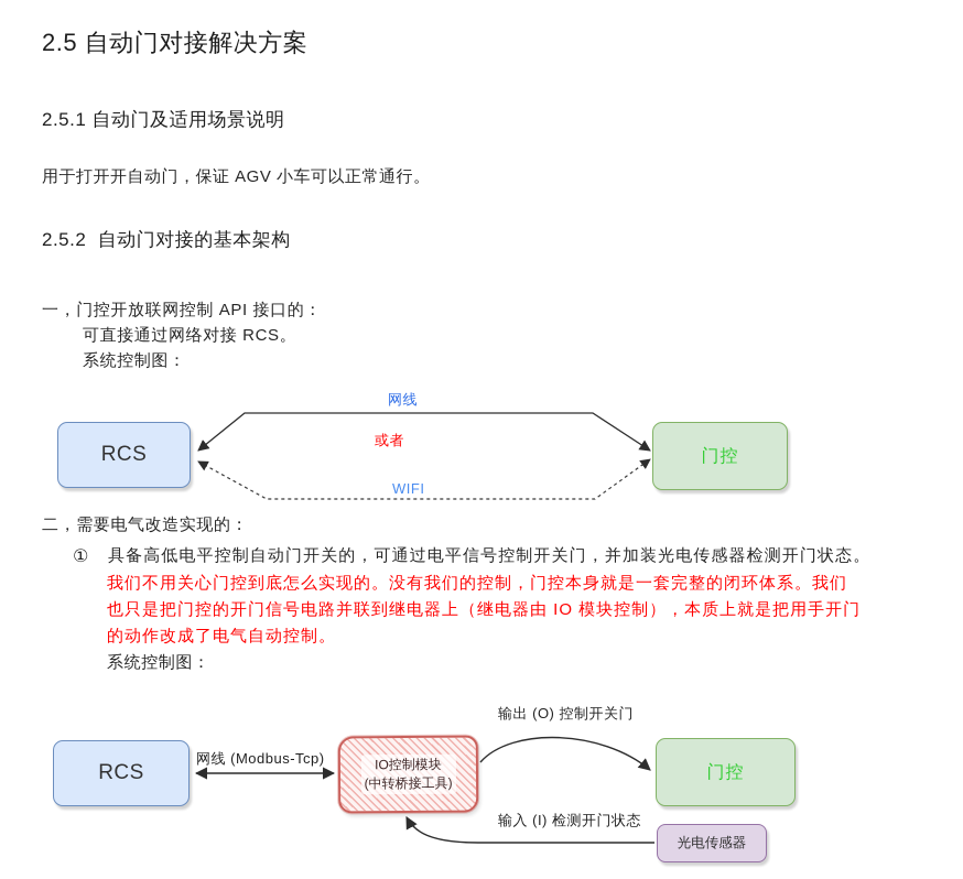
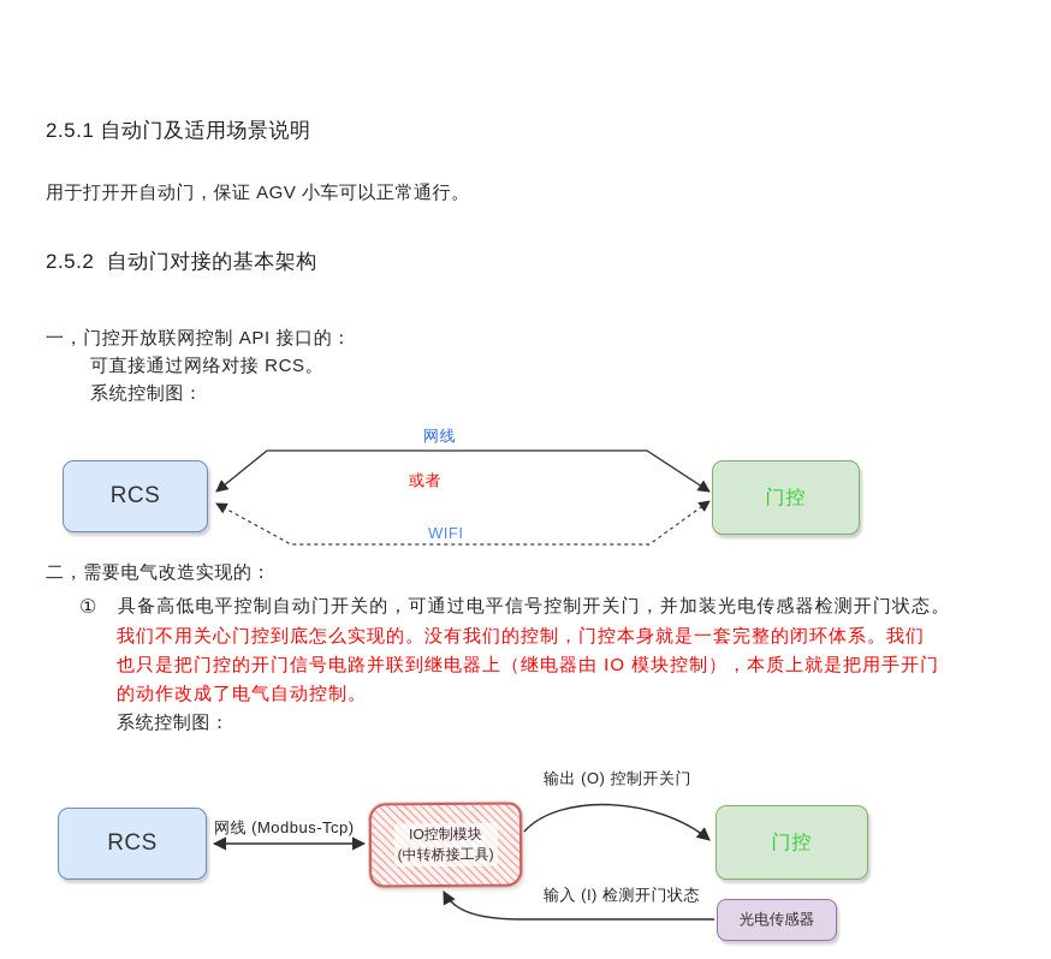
- 2.5 自动门对接解决方案
  2.5.1 自动门及适用场景说明
  用于打开开自动门，保证 AGV 小车可以正常通行。
  2.5.2 自动门对接的基本架构
  一，门控开放联网控制 API 接口的：
  可直接通过网络对接 RCS。
  系统控制图：
  网线
  或者
  WIFI
  RCS
  门控
  二，需要电气改造实现的：
  ①
  具备高低电平控制自动门开关的，可通过电平信号控制开关门，并加装光电传感器检测开门状态。
  我们不用关心门控到底怎么实现的。没有我们的控制，门控本身就是一套完整的闭环体系。我们
  也只是把门控的开门信号电路并联到继电器上（继电器由 IO 模块控制），本质上就是把用手开门
  的动作改成了电气自动控制。
  系统控制图：
  网线 (Modbus-Tcp)
  输出 (O) 控制开关门
  输入 (I) 检测开门状态
  RCS
  IO控制模块
  (中转桥接工具)
  门控
  光电传感器
